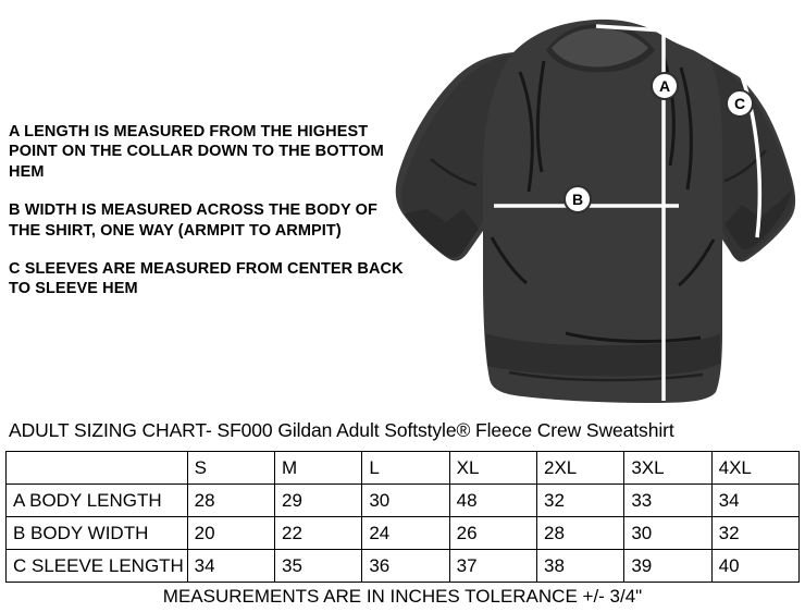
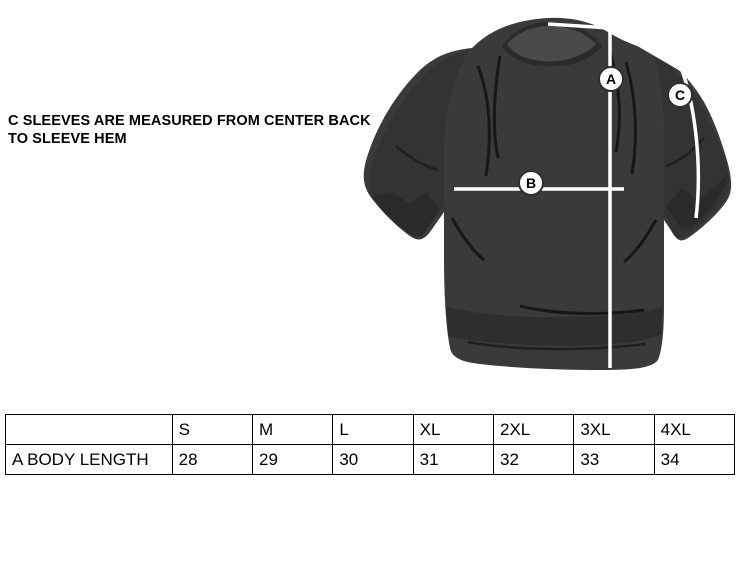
- A LENGTH IS MEASURED FROM THE HIGHEST POINT ON THE COLLAR DOWN TO THE BOTTOM HEM
- B WIDTH IS MEASURED ACROSS THE BODY OF THE SHIRT, ONE WAY (ARMPIT TO ARMPIT)
  C SLEEVES ARE MEASURED FROM CENTER BACK TO SLEEVE HEM
  A
  B
  C
- ADULT SIZING CHART- SF000 Gildan Adult Softstyle® Fleece Crew Sweatshirt
  	S	M	L	XL	2XL	3XL	4XL
- A BODY LENGTH	28	29	30	48	32	33	34
+ A BODY LENGTH	28	29	30	31	32	33	34
- B BODY WIDTH	20	22	24	26	28	30	32
- C SLEEVE LENGTH	34	35	36	37	38	39	40
- MEASUREMENTS ARE IN INCHES TOLERANCE +/- 3/4"
